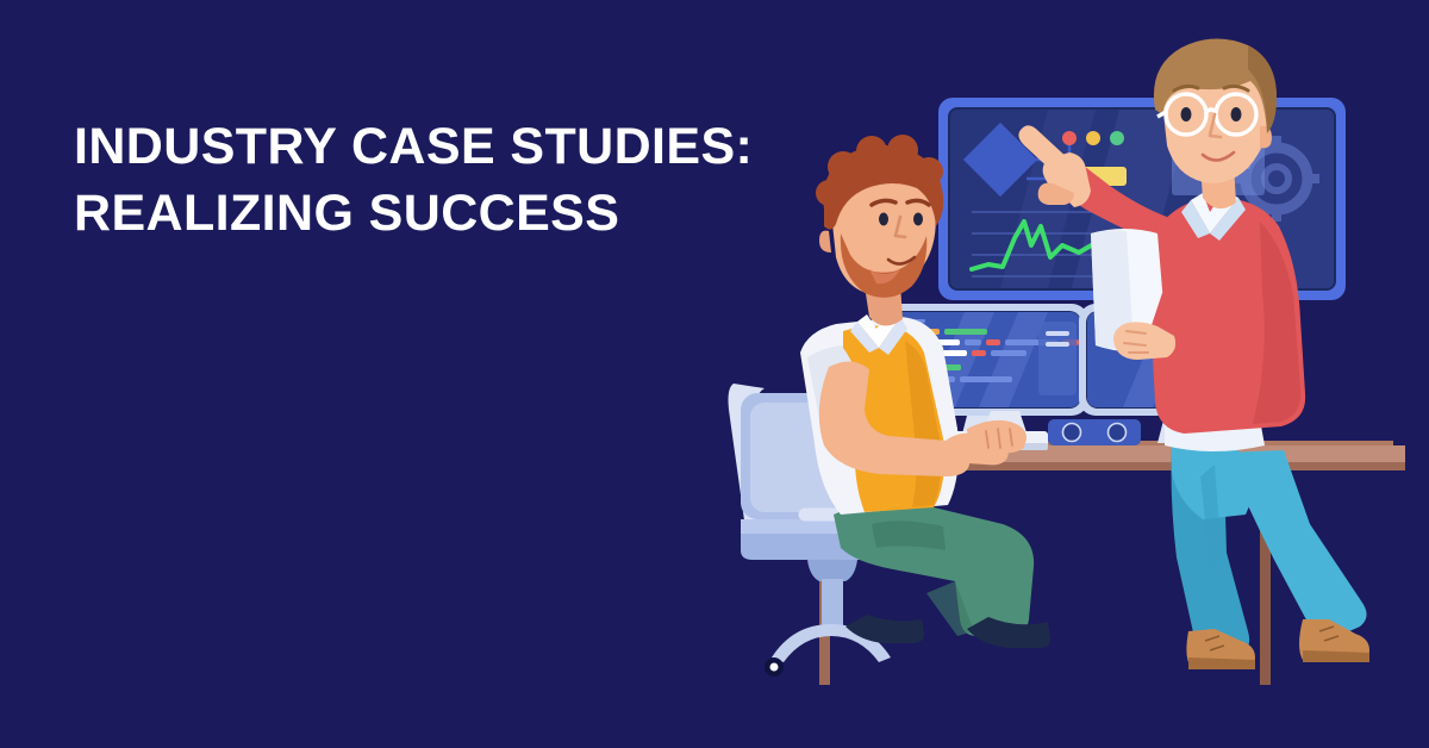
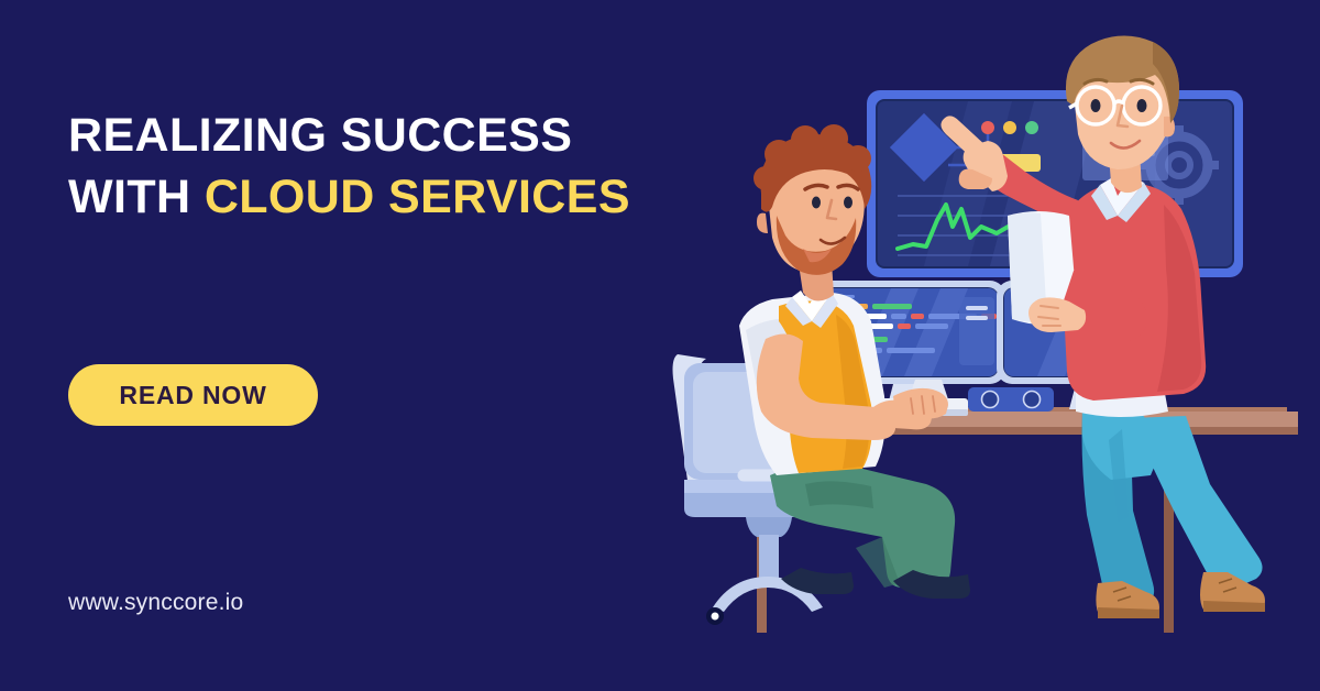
- INDUSTRY CASE STUDIES:
  REALIZING SUCCESS
+ WITH CLOUD SERVICES
+ READ NOW
+ www.synccore.io
